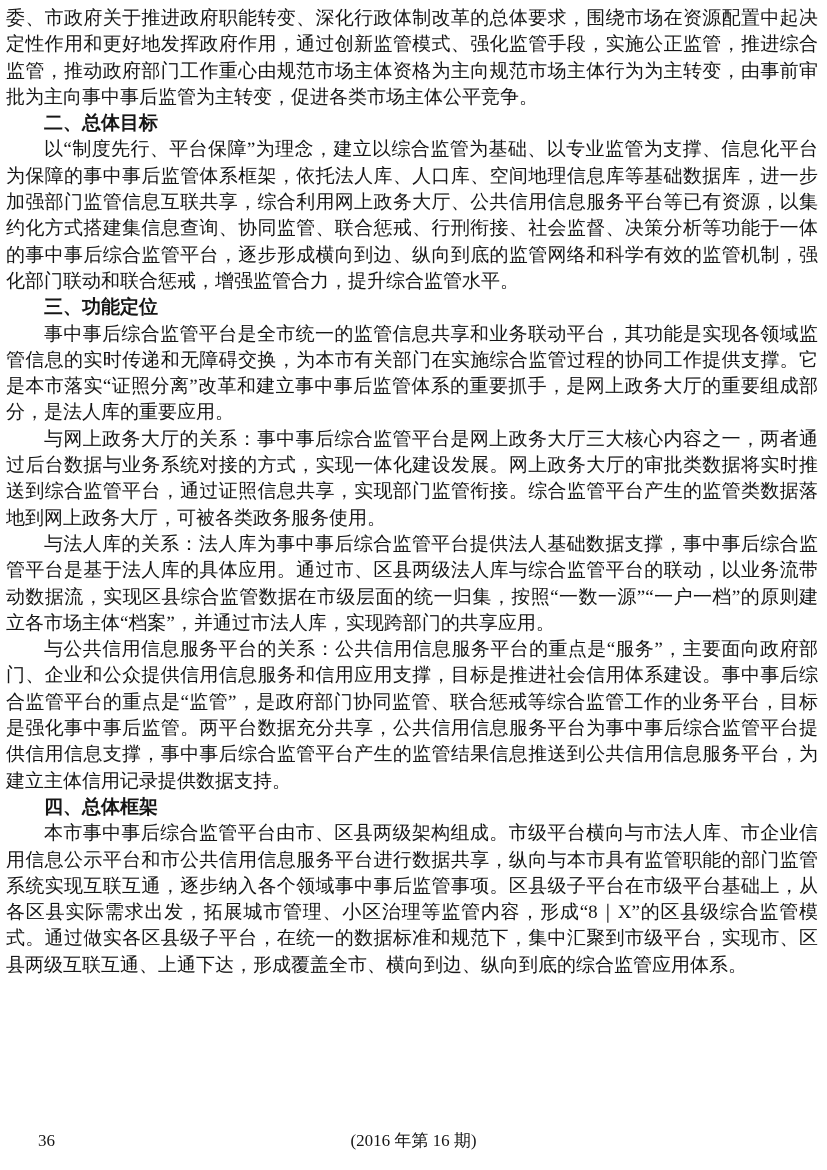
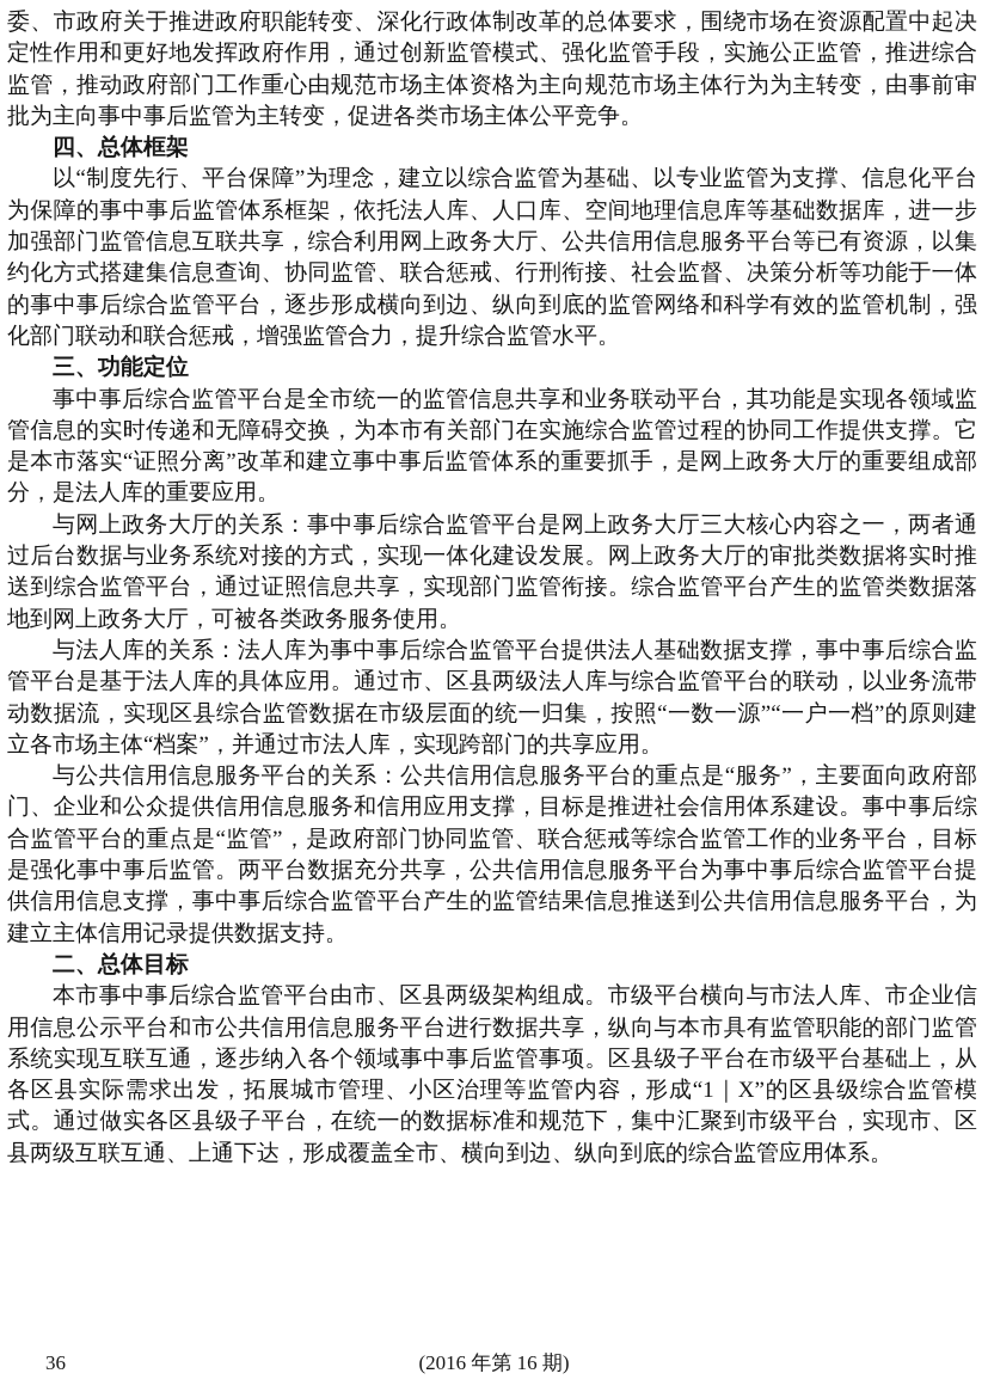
  委、市政府关于推进政府职能转变、深化行政体制改革的总体要求，围绕市场在资源配置中起决定性作用和更好地发挥政府作用，通过创新监管模式、强化监管手段，实施公正监管，推进综合监管，推动政府部门工作重心由规范市场主体资格为主向规范市场主体行为为主转变，由事前审批为主向事中事后监管为主转变，促进各类市场主体公平竞争。
- 二、总体目标
+ 四、总体框架
  以“制度先行、平台保障”为理念，建立以综合监管为基础、以专业监管为支撑、信息化平台为保障的事中事后监管体系框架，依托法人库、人口库、空间地理信息库等基础数据库，进一步加强部门监管信息互联共享，综合利用网上政务大厅、公共信用信息服务平台等已有资源，以集约化方式搭建集信息查询、协同监管、联合惩戒、行刑衔接、社会监督、决策分析等功能于一体的事中事后综合监管平台，逐步形成横向到边、纵向到底的监管网络和科学有效的监管机制，强化部门联动和联合惩戒，增强监管合力，提升综合监管水平。
  三、功能定位
  事中事后综合监管平台是全市统一的监管信息共享和业务联动平台，其功能是实现各领域监管信息的实时传递和无障碍交换，为本市有关部门在实施综合监管过程的协同工作提供支撑。它是本市落实“证照分离”改革和建立事中事后监管体系的重要抓手，是网上政务大厅的重要组成部分，是法人库的重要应用。
  与网上政务大厅的关系：事中事后综合监管平台是网上政务大厅三大核心内容之一，两者通过后台数据与业务系统对接的方式，实现一体化建设发展。网上政务大厅的审批类数据将实时推送到综合监管平台，通过证照信息共享，实现部门监管衔接。综合监管平台产生的监管类数据落地到网上政务大厅，可被各类政务服务使用。
  与法人库的关系：法人库为事中事后综合监管平台提供法人基础数据支撑，事中事后综合监管平台是基于法人库的具体应用。通过市、区县两级法人库与综合监管平台的联动，以业务流带动数据流，实现区县综合监管数据在市级层面的统一归集，按照“一数一源”“一户一档”的原则建立各市场主体“档案”，并通过市法人库，实现跨部门的共享应用。
  与公共信用信息服务平台的关系：公共信用信息服务平台的重点是“服务”，主要面向政府部门、企业和公众提供信用信息服务和信用应用支撑，目标是推进社会信用体系建设。事中事后综合监管平台的重点是“监管”，是政府部门协同监管、联合惩戒等综合监管工作的业务平台，目标是强化事中事后监管。两平台数据充分共享，公共信用信息服务平台为事中事后综合监管平台提供信用信息支撑，事中事后综合监管平台产生的监管结果信息推送到公共信用信息服务平台，为建立主体信用记录提供数据支持。
- 四、总体框架
+ 二、总体目标
- 本市事中事后综合监管平台由市、区县两级架构组成。市级平台横向与市法人库、市企业信用信息公示平台和市公共信用信息服务平台进行数据共享，纵向与本市具有监管职能的部门监管系统实现互联互通，逐步纳入各个领域事中事后监管事项。区县级子平台在市级平台基础上，从各区县实际需求出发，拓展城市管理、小区治理等监管内容，形成“8｜X”的区县级综合监管模式。通过做实各区县级子平台，在统一的数据标准和规范下，集中汇聚到市级平台，实现市、区县两级互联互通、上通下达，形成覆盖全市、横向到边、纵向到底的综合监管应用体系。
+ 本市事中事后综合监管平台由市、区县两级架构组成。市级平台横向与市法人库、市企业信用信息公示平台和市公共信用信息服务平台进行数据共享，纵向与本市具有监管职能的部门监管系统实现互联互通，逐步纳入各个领域事中事后监管事项。区县级子平台在市级平台基础上，从各区县实际需求出发，拓展城市管理、小区治理等监管内容，形成“1｜X”的区县级综合监管模式。通过做实各区县级子平台，在统一的数据标准和规范下，集中汇聚到市级平台，实现市、区县两级互联互通、上通下达，形成覆盖全市、横向到边、纵向到底的综合监管应用体系。
  36
  (2016 年第 16 期)
